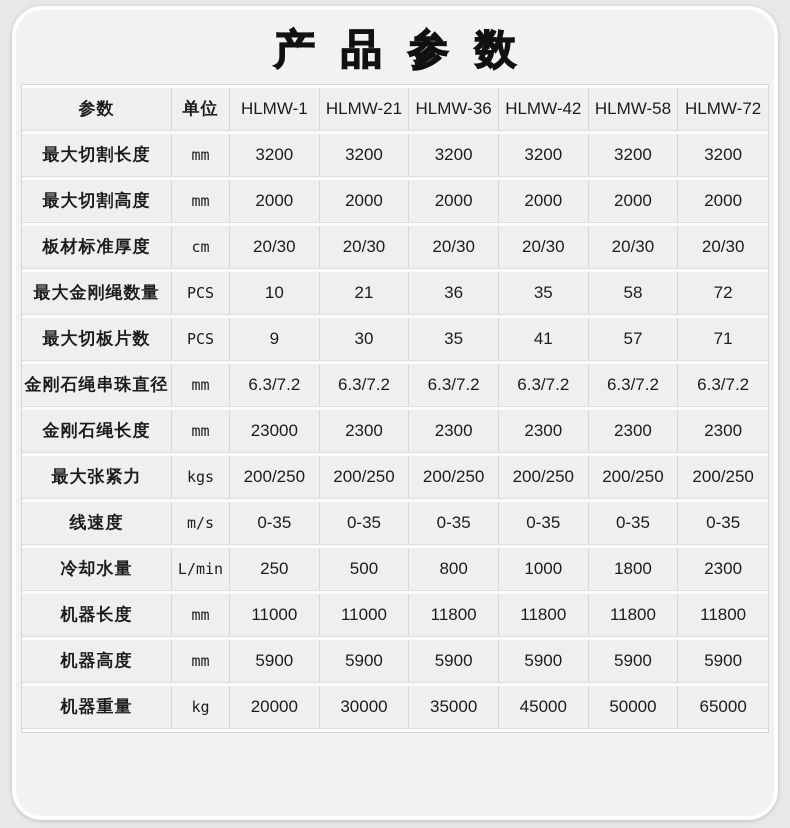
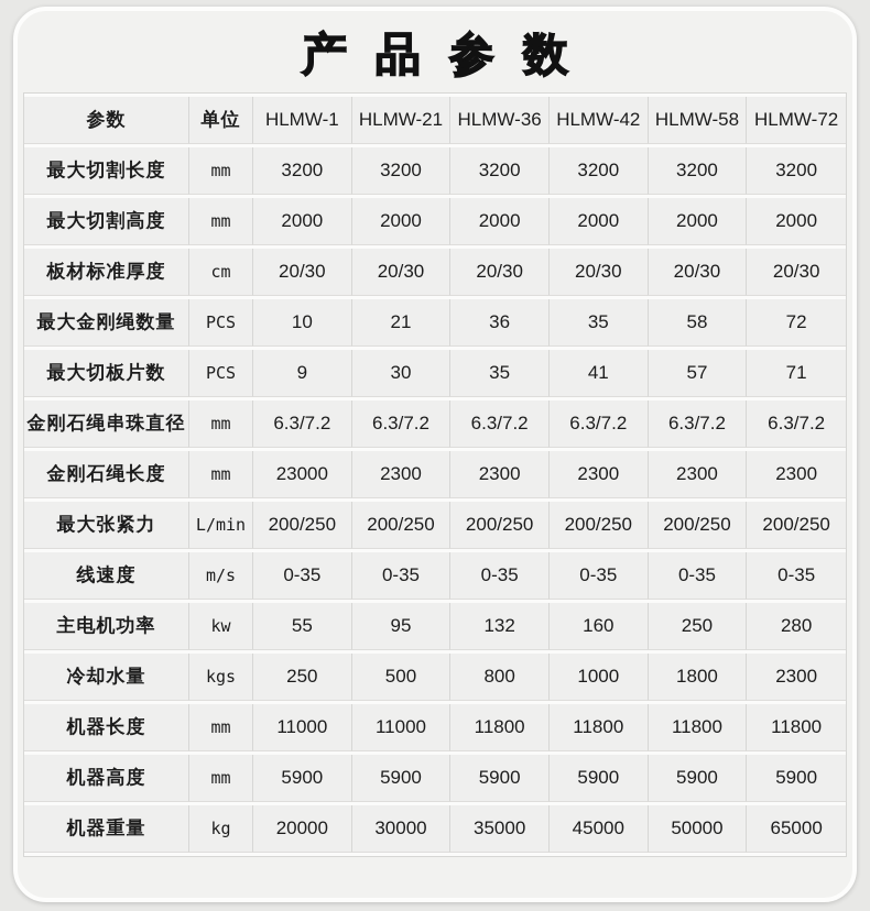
  产品参数
  参数	单位	HLMW-1	HLMW-21	HLMW-36	HLMW-42	HLMW-58	HLMW-72
  最大切割长度	mm	3200	3200	3200	3200	3200	3200
  最大切割高度	mm	2000	2000	2000	2000	2000	2000
  板材标准厚度	cm	20/30	20/30	20/30	20/30	20/30	20/30
  最大金刚绳数量	PCS	10	21	36	35	58	72
  最大切板片数	PCS	9	30	35	41	57	71
  金刚石绳串珠直径	mm	6.3/7.2	6.3/7.2	6.3/7.2	6.3/7.2	6.3/7.2	6.3/7.2
  金刚石绳长度	mm	23000	2300	2300	2300	2300	2300
- 最大张紧力	kgs	200/250	200/250	200/250	200/250	200/250	200/250
+ 最大张紧力	L/min	200/250	200/250	200/250	200/250	200/250	200/250
  线速度	m/s	0-35	0-35	0-35	0-35	0-35	0-35
+ 主电机功率	kw	55	95	132	160	250	280
- 冷却水量	L/min	250	500	800	1000	1800	2300
+ 冷却水量	kgs	250	500	800	1000	1800	2300
  机器长度	mm	11000	11000	11800	11800	11800	11800
  机器高度	mm	5900	5900	5900	5900	5900	5900
  机器重量	kg	20000	30000	35000	45000	50000	65000
